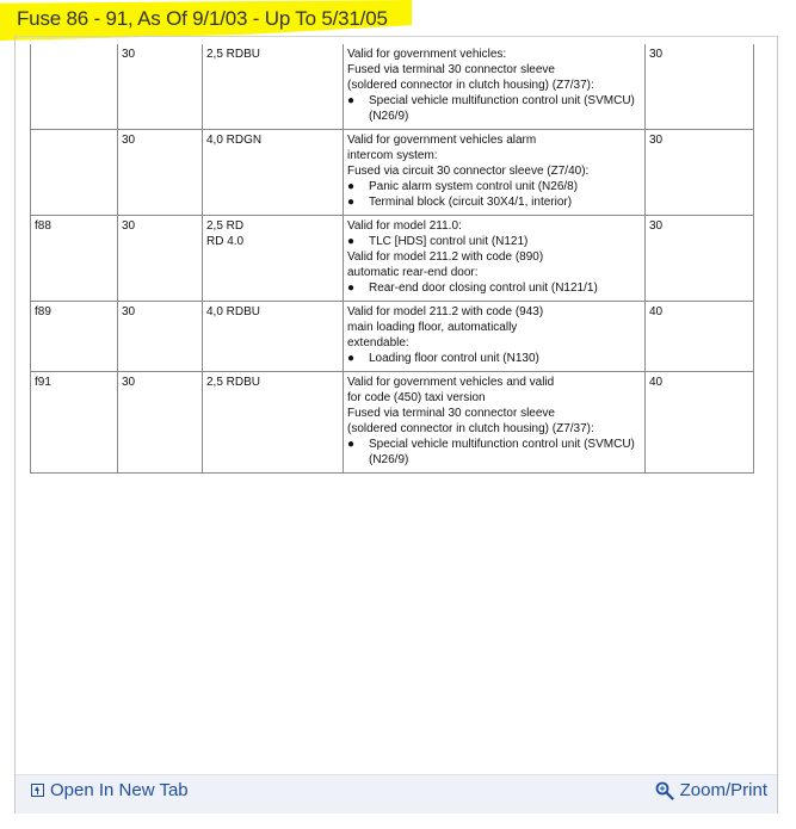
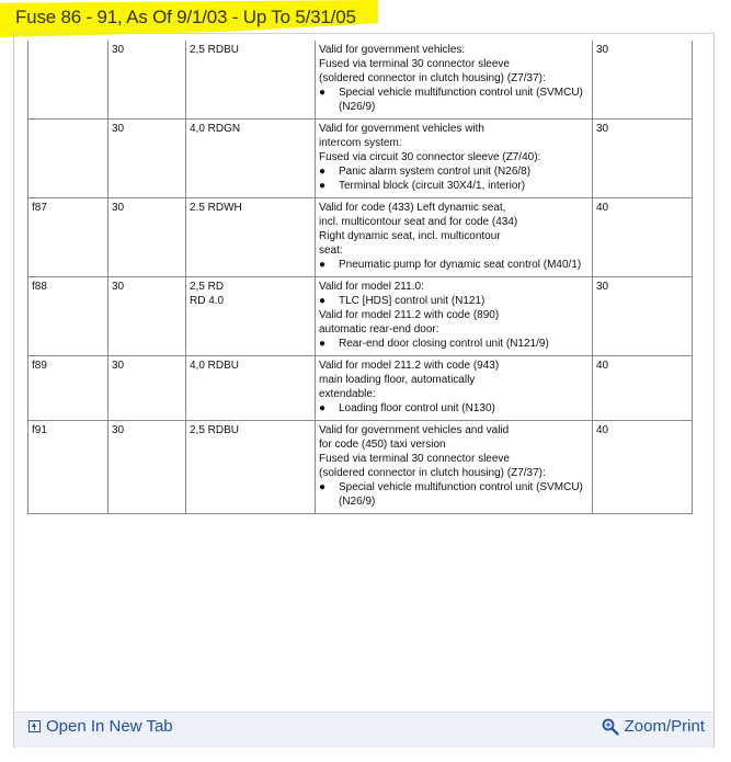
  Fuse 86 - 91, As Of 9/1/03 - Up To 5/31/05
  	30	2,5 RDBU	Valid for government vehicles:Fused via terminal 30 connector sleeve(soldered connector in clutch housing) (Z7/37):● Special vehicle multifunction control unit (SVMCU) (N26/9)	30
- 	30	4,0 RDGN	Valid for government vehicles alarmintercom system:Fused via circuit 30 connector sleeve (Z7/40):● Panic alarm system control unit (N26/8)● Terminal block (circuit 30X4/1, interior)	30
+ 	30	4,0 RDGN	Valid for government vehicles withintercom system:Fused via circuit 30 connector sleeve (Z7/40):● Panic alarm system control unit (N26/8)● Terminal block (circuit 30X4/1, interior)	30
+ f87	30	2.5 RDWH	Valid for code (433) Left dynamic seat,incl. multicontour seat and for code (434)Right dynamic seat, incl. multicontourseat:● Pneumatic pump for dynamic seat control (M40/1)	40
- f88	30	2,5 RDRD 4.0	Valid for model 211.0:● TLC [HDS] control unit (N121)Valid for model 211.2 with code (890)automatic rear-end door:● Rear-end door closing control unit (N121/1)	30
+ f88	30	2,5 RDRD 4.0	Valid for model 211.0:● TLC [HDS] control unit (N121)Valid for model 211.2 with code (890)automatic rear-end door:● Rear-end door closing control unit (N121/9)	30
  f89	30	4,0 RDBU	Valid for model 211.2 with code (943)main loading floor, automaticallyextendable:● Loading floor control unit (N130)	40
  f91	30	2,5 RDBU	Valid for government vehicles and validfor code (450) taxi versionFused via terminal 30 connector sleeve(soldered connector in clutch housing) (Z7/37):● Special vehicle multifunction control unit (SVMCU) (N26/9)	40
  Open In New Tab
  Zoom/Print
